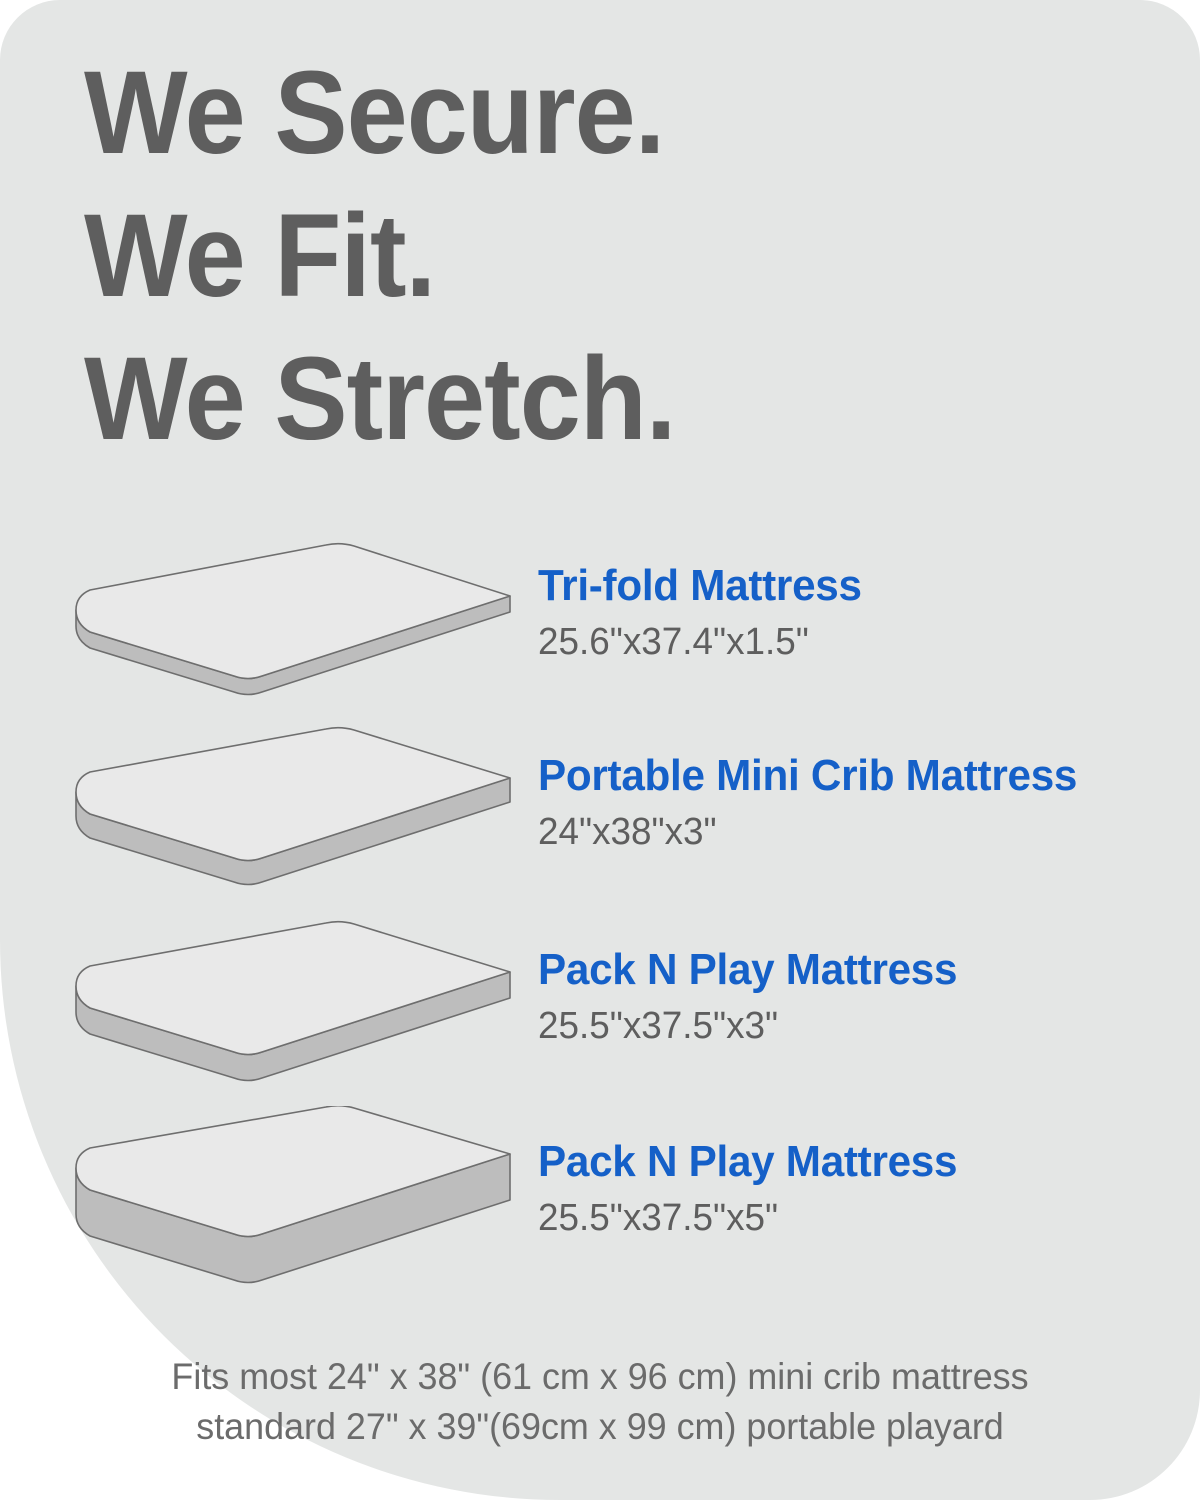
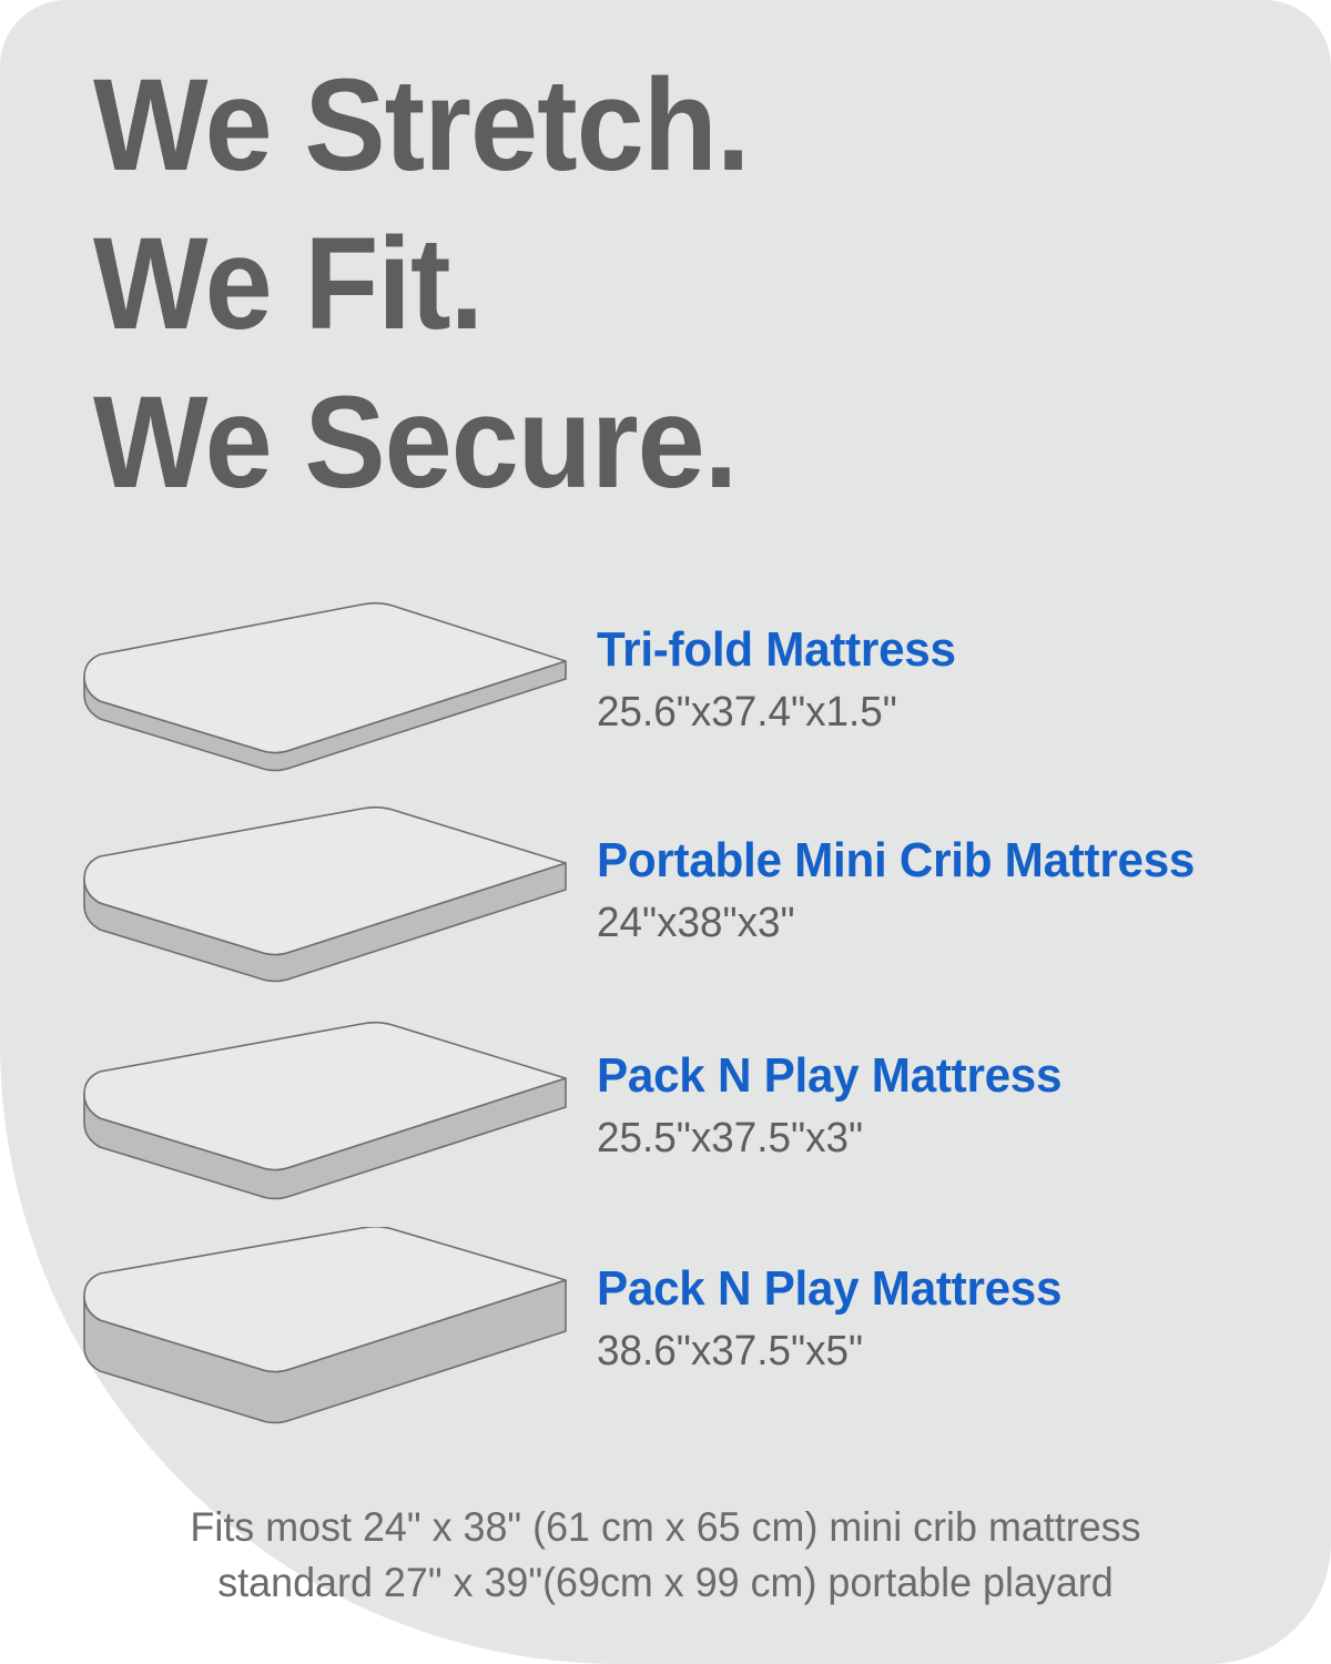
- We Secure.
+ We Stretch.
  We Fit.
- We Stretch.
+ We Secure.
  Tri-fold Mattress
  25.6"x37.4"x1.5"
  Portable Mini Crib Mattress
  24"x38"x3"
  Pack N Play Mattress
  25.5"x37.5"x3"
  Pack N Play Mattress
- 25.5"x37.5"x5"
+ 38.6"x37.5"x5"
- Fits most 24" x 38" (61 cm x 96 cm) mini crib mattress
+ Fits most 24" x 38" (61 cm x 65 cm) mini crib mattress
  standard 27" x 39"(69cm x 99 cm) portable playard
